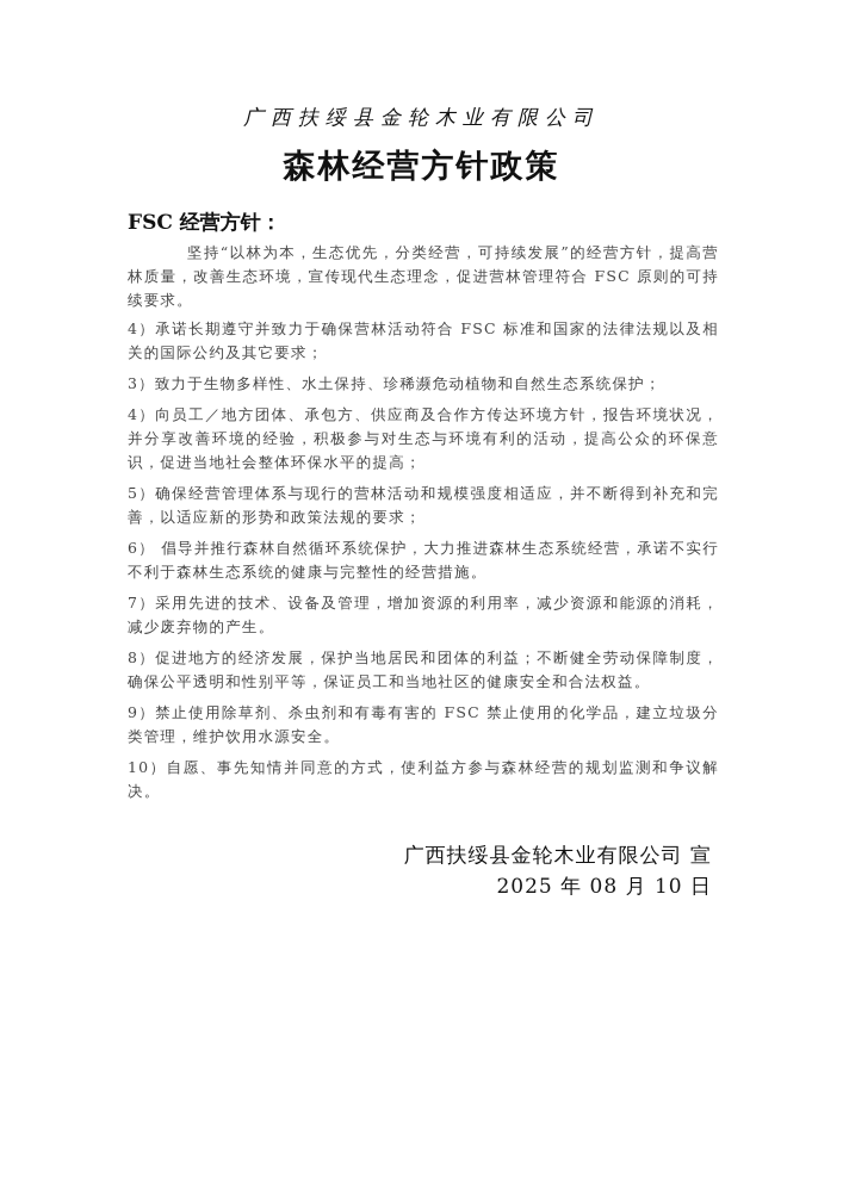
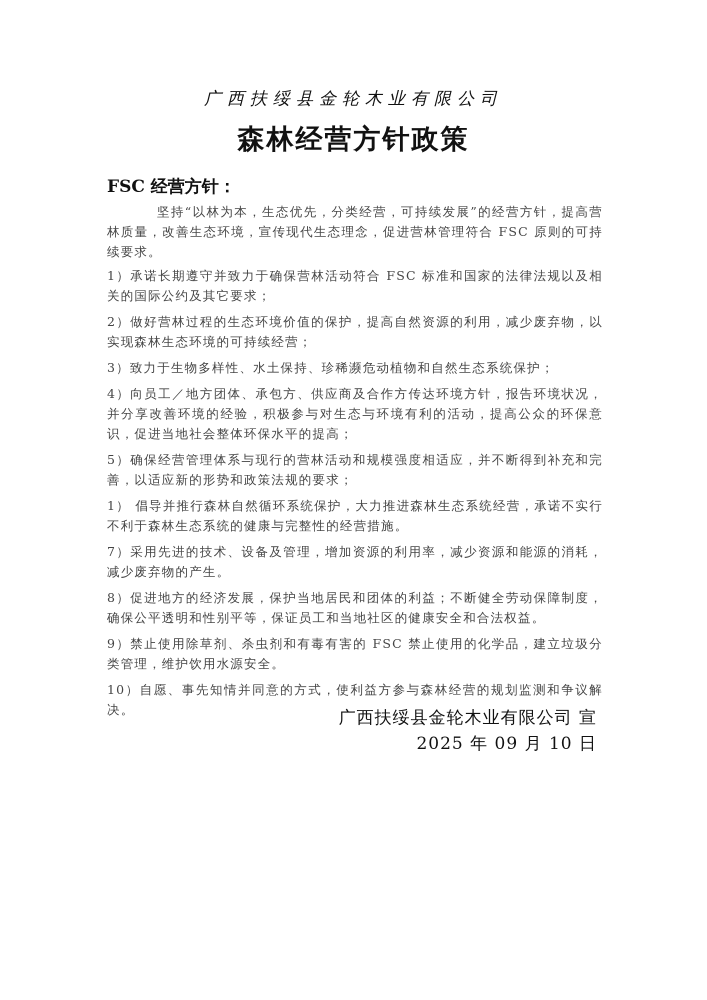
  广西扶绥县金轮木业有限公司
  森林经营方针政策
  FSC 经营方针：
  坚持“以林为本，生态优先，分类经营，可持续发展”的经营方针，提高营林质量，改善生态环境，宣传现代生态理念，促进营林管理符合 FSC 原则的可持续要求。
- 4）承诺长期遵守并致力于确保营林活动符合 FSC 标准和国家的法律法规以及相关的国际公约及其它要求；
+ 1）承诺长期遵守并致力于确保营林活动符合 FSC 标准和国家的法律法规以及相关的国际公约及其它要求；
+ 2）做好营林过程的生态环境价值的保护，提高自然资源的利用，减少废弃物，以实现森林生态环境的可持续经营；
  3）致力于生物多样性、水土保持、珍稀濒危动植物和自然生态系统保护；
  4）向员工／地方团体、承包方、供应商及合作方传达环境方针，报告环境状况，并分享改善环境的经验，积极参与对生态与环境有利的活动，提高公众的环保意识，促进当地社会整体环保水平的提高；
  5）确保经营管理体系与现行的营林活动和规模强度相适应，并不断得到补充和完善，以适应新的形势和政策法规的要求；
- 6） 倡导并推行森林自然循环系统保护，大力推进森林生态系统经营，承诺不实行不利于森林生态系统的健康与完整性的经营措施。
+ 1） 倡导并推行森林自然循环系统保护，大力推进森林生态系统经营，承诺不实行不利于森林生态系统的健康与完整性的经营措施。
  7）采用先进的技术、设备及管理，增加资源的利用率，减少资源和能源的消耗，减少废弃物的产生。
  8）促进地方的经济发展，保护当地居民和团体的利益；不断健全劳动保障制度，确保公平透明和性别平等，保证员工和当地社区的健康安全和合法权益。
  9）禁止使用除草剂、杀虫剂和有毒有害的 FSC 禁止使用的化学品，建立垃圾分类管理，维护饮用水源安全。
  10）自愿、事先知情并同意的方式，使利益方参与森林经营的规划监测和争议解决。
  广西扶绥县金轮木业有限公司 宣
- 2025 年 08 月 10 日
+ 2025 年 09 月 10 日
